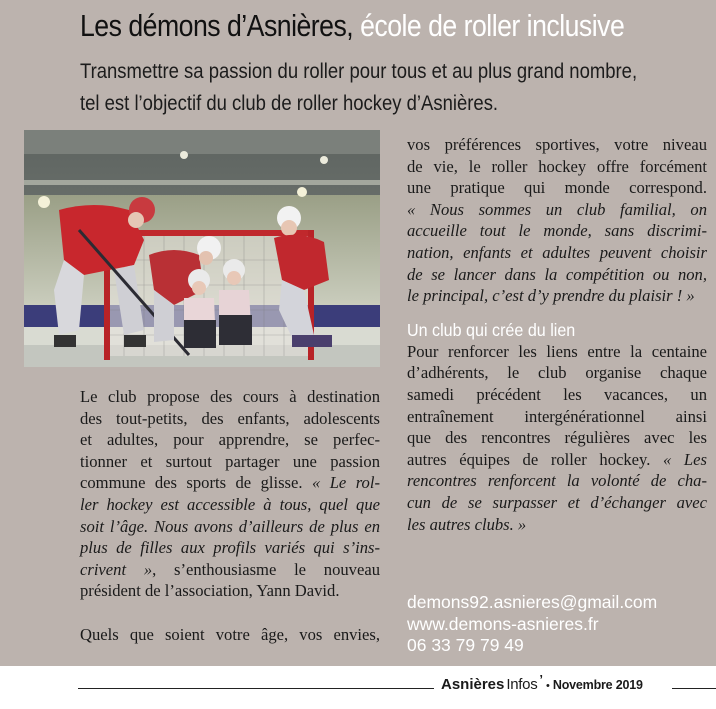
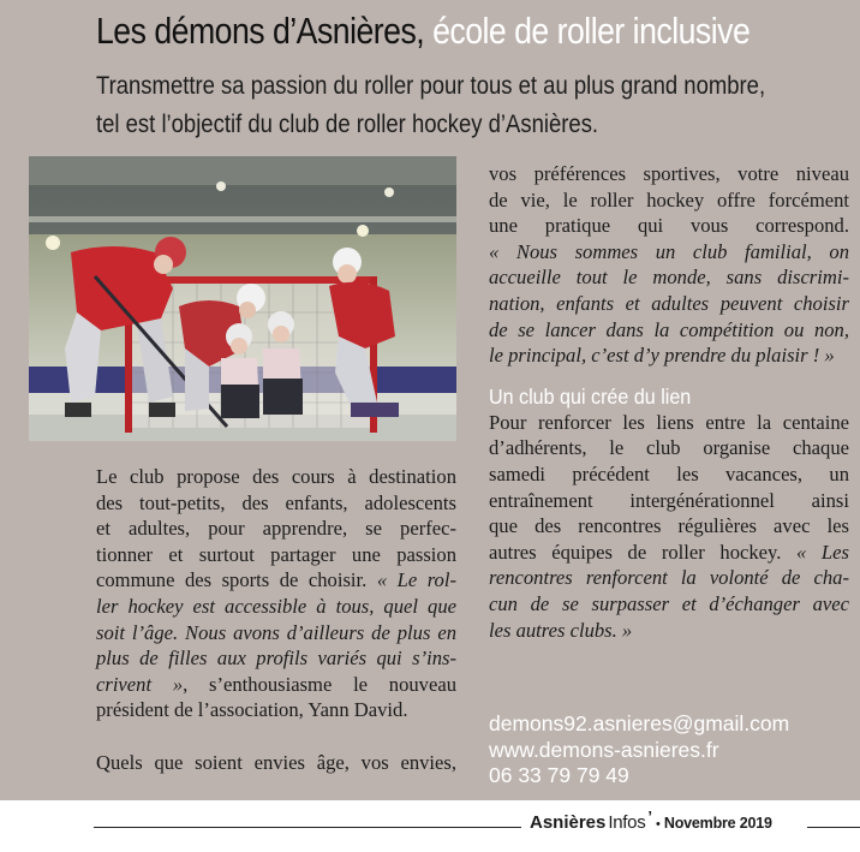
  Les démons d’Asnières, école de roller inclusive
  Transmettre sa passion du roller pour tous et au plus grand nombre,
  tel est l’objectif du club de roller hockey d’Asnières.
  Le club propose des cours à destination
  des tout-petits, des enfants, adolescents
  et adultes, pour apprendre, se perfec-
  tionner et surtout partager une passion
- commune des sports de glisse. « Le rol-
+ commune des sports de choisir. « Le rol-
  ler hockey est accessible à tous, quel que
  soit l’âge. Nous avons d’ailleurs de plus en
  plus de filles aux profils variés qui s’ins-
  crivent », s’enthousiasme le nouveau
  président de l’association, Yann David.
- Quels que soient votre âge, vos envies,
+ Quels que soient envies âge, vos envies,
  vos préférences sportives, votre niveau
  de vie, le roller hockey offre forcément
- une pratique qui monde correspond.
+ une pratique qui vous correspond.
  « Nous sommes un club familial, on
  accueille tout le monde, sans discrimi-
  nation, enfants et adultes peuvent choisir
  de se lancer dans la compétition ou non,
  le principal, c’est d’y prendre du plaisir ! »
  Un club qui crée du lien
  Pour renforcer les liens entre la centaine
  d’adhérents, le club organise chaque
  samedi précédent les vacances, un
  entraînement intergénérationnel ainsi
  que des rencontres régulières avec les
  autres équipes de roller hockey. « Les
  rencontres renforcent la volonté de cha-
  cun de se surpasser et d’échanger avec
  les autres clubs. »
  demons92.asnieres@gmail.com
  www.demons-asnieres.fr
  06 33 79 79 49
  AsnièresInfos ’ • Novembre 2019
